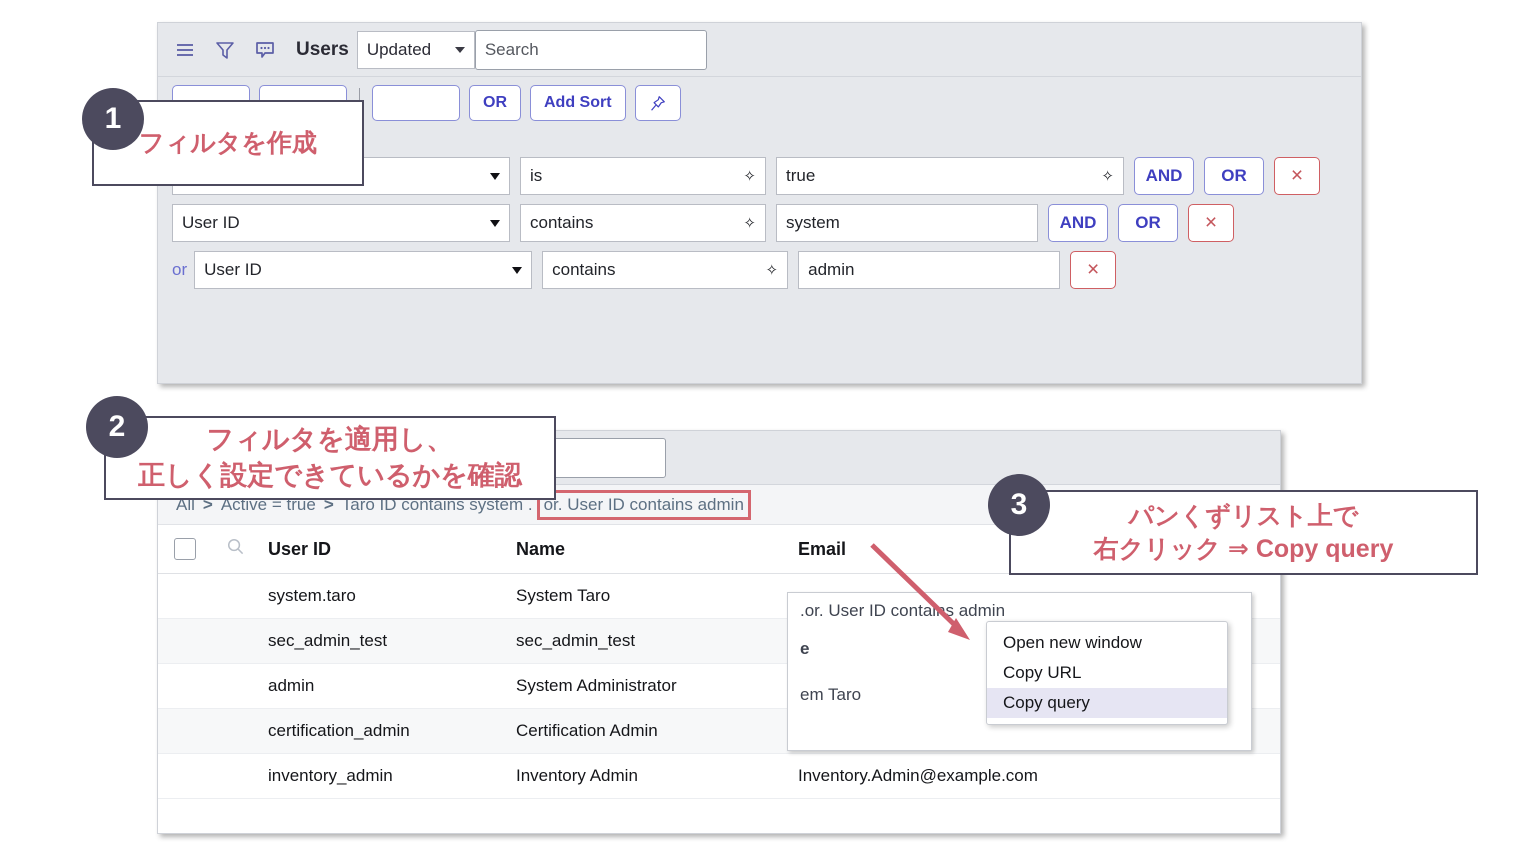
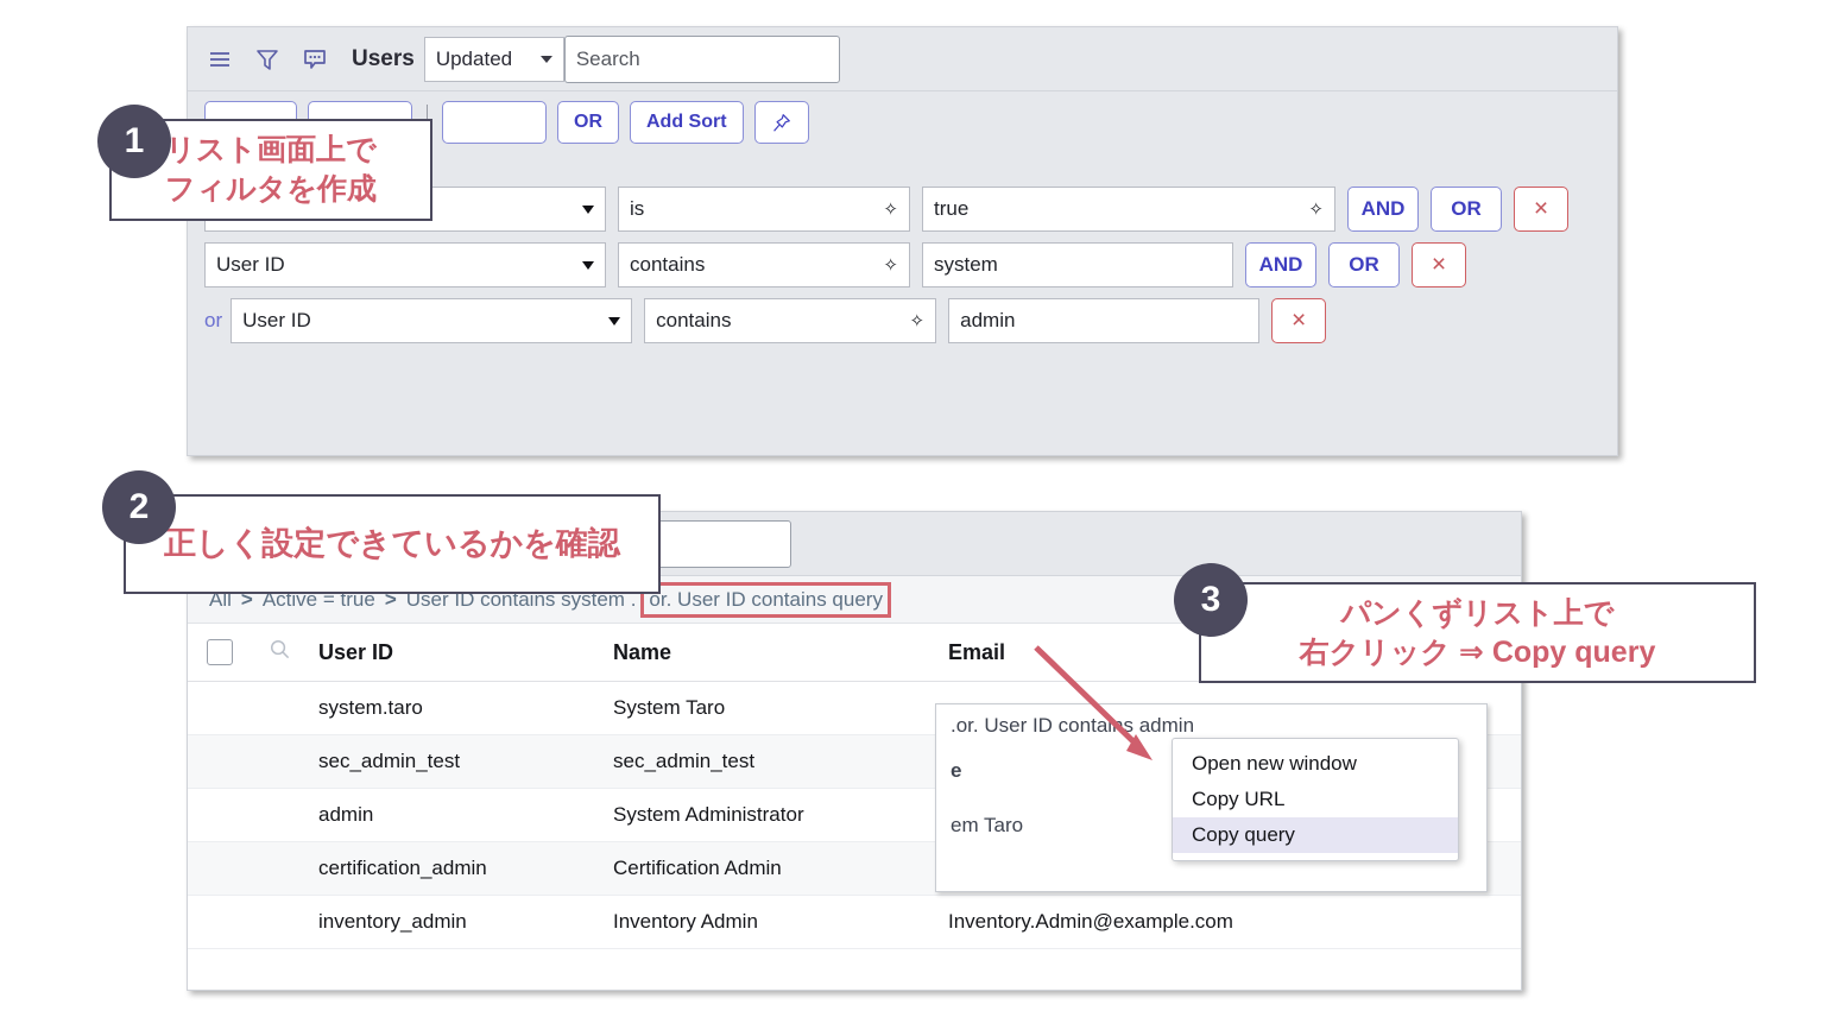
  Users
  Updated
  Search
  OR
  Add Sort
  is
  ✧
  true
  ✧
  AND
  OR
  ×
  User ID
  contains
  ✧
  system
  AND
  OR
  ×
  or
  User ID
  contains
  ✧
  admin
  ×
  All
  >
  Active = true
  >
- Taro ID contains system .
+ User ID contains system .
- or. User ID contains admin
+ or. User ID contains query
  		User ID	Name	Email
  		system.taro	System Taro
  		sec_admin_test	sec_admin_test
  		admin	System Administrator
  		inventory_admin	Inventory Admin	Inventory.Admin@example.com
  .or. User ID contais admin
  e
  em Taro
  Open new window
  Copy URL
  Copy query
+ リスト画面上で
  フィルタを作成
  1
- フィルタを適用し、
  正しく設定できているかを確認
  2
  パンくずリスト上で
  右クリック ⇒ Copy query
  3
